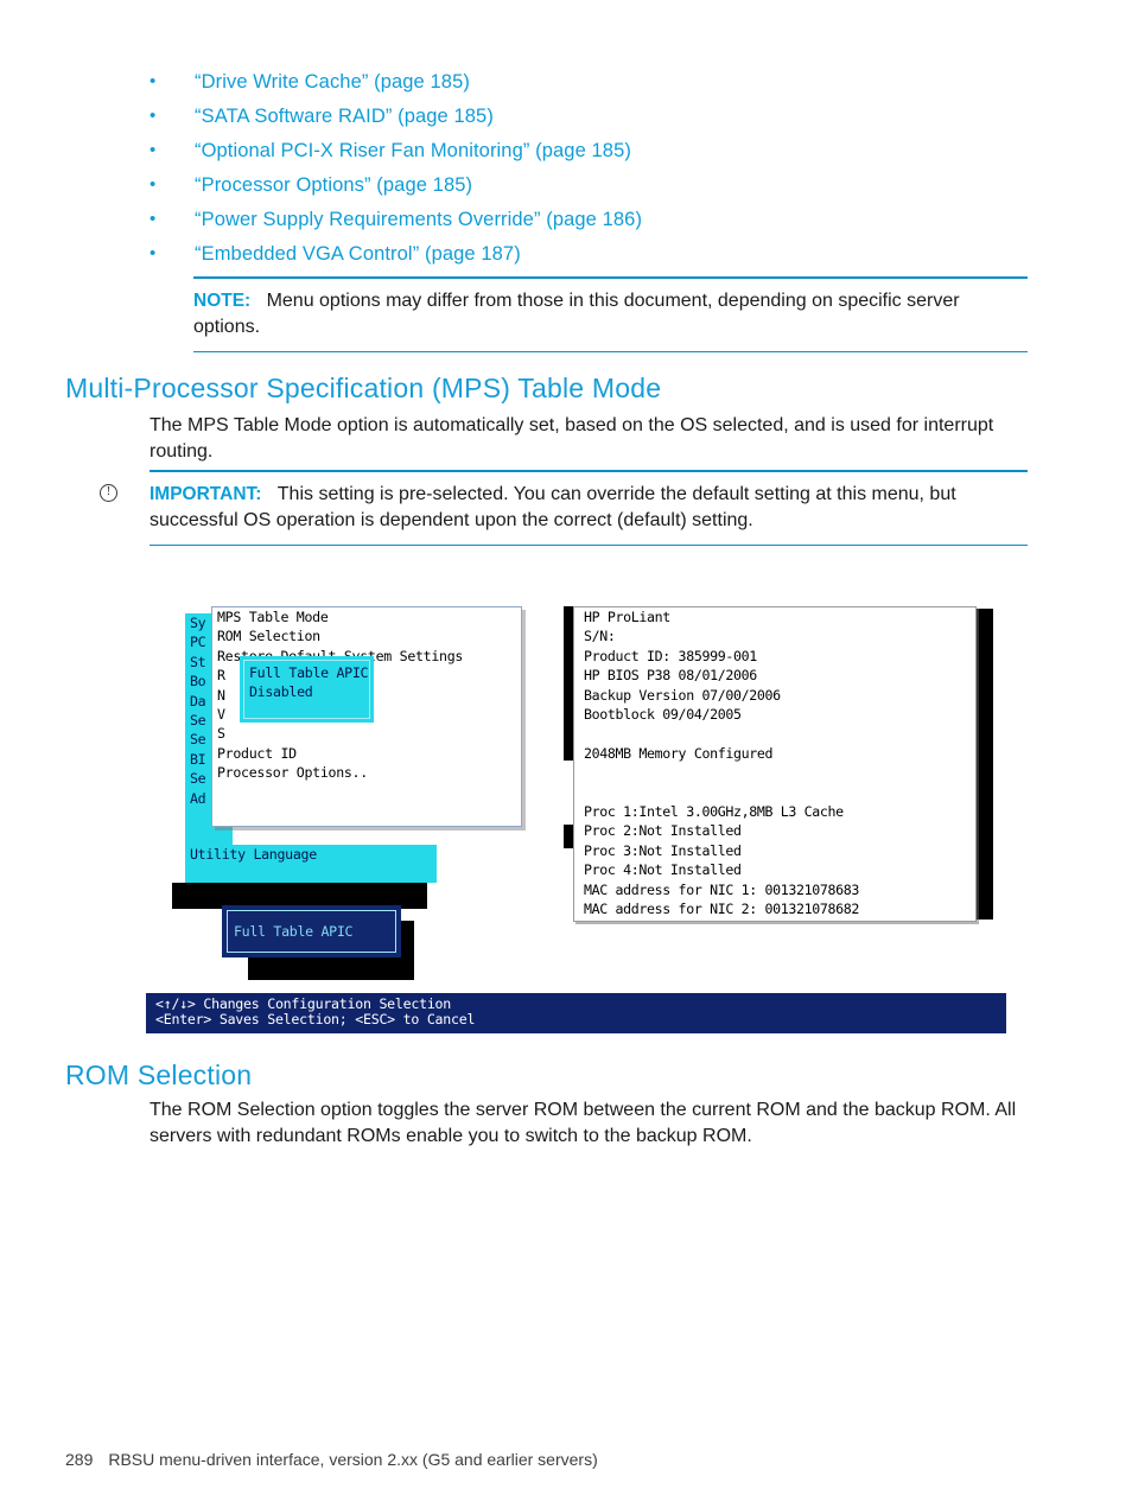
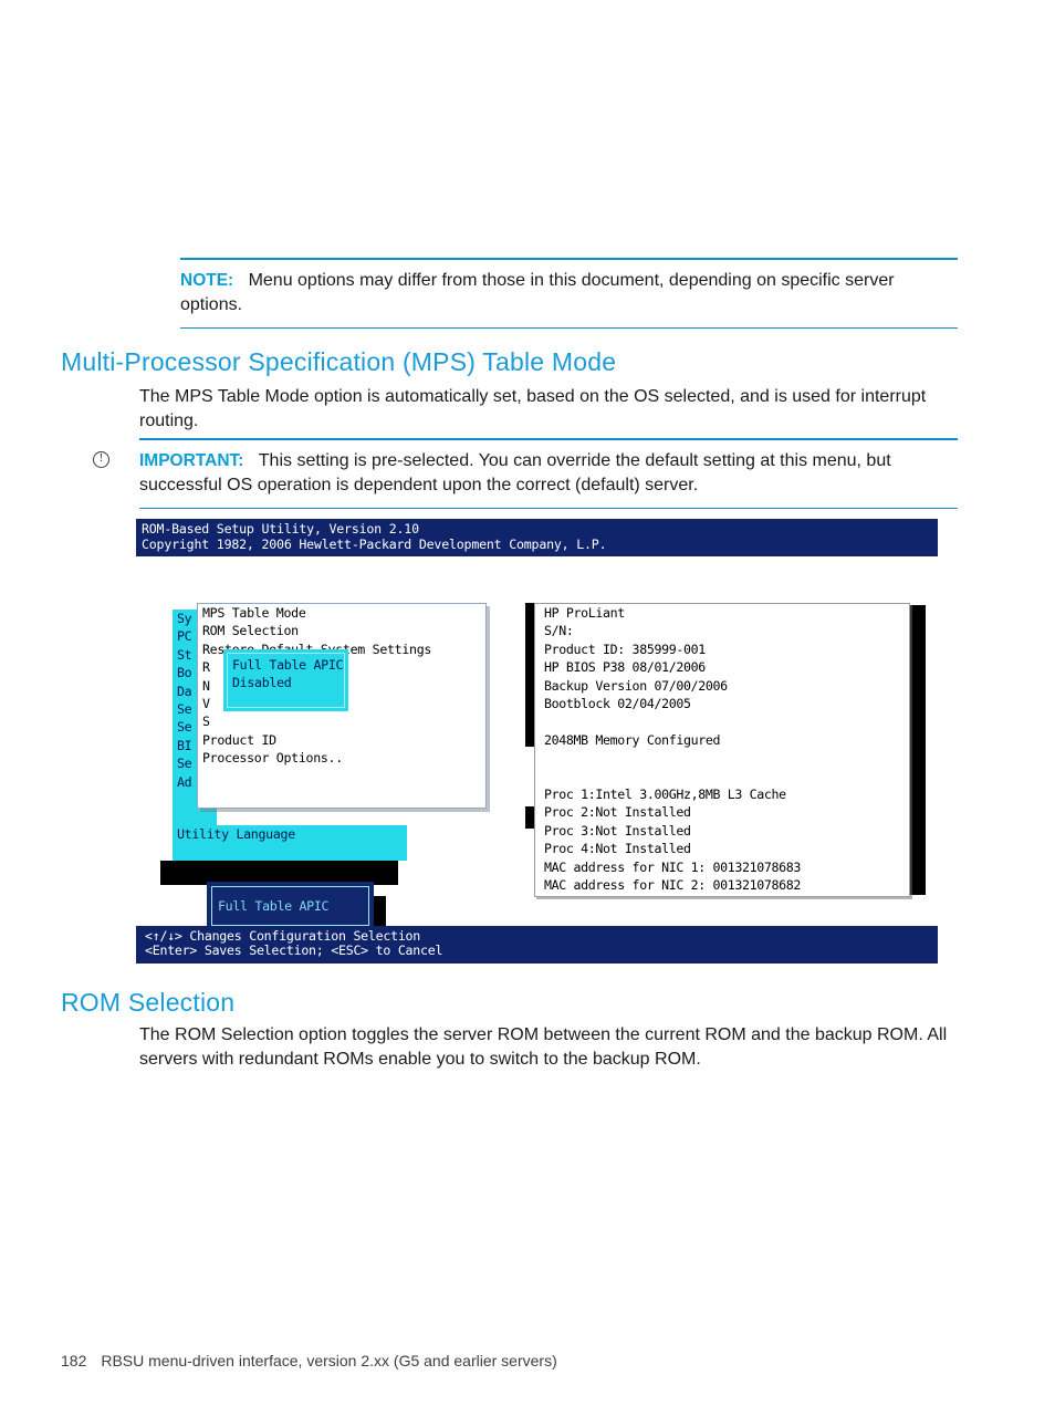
- “Drive Write Cache” (page 185)
- “SATA Software RAID” (page 185)
- “Optional PCI-X Riser Fan Monitoring” (page 185)
- “Processor Options” (page 185)
- “Power Supply Requirements Override” (page 186)
- “Embedded VGA Control” (page 187)
  NOTE: Menu options may differ from those in this document, depending on specific server options.
  Multi-Processor Specification (MPS) Table Mode
  The MPS Table Mode option is automatically set, based on the OS selected, and is used for interrupt routing.
- IMPORTANT: This setting is pre-selected. You can override the default setting at this menu, but successful OS operation is dependent upon the correct (default) setting.
+ IMPORTANT: This setting is pre-selected. You can override the default setting at this menu, but successful OS operation is dependent upon the correct (default) server.
+ ROM-Based Setup Utility, Version 2.10
+ Copyright 1982, 2006 Hewlett-Packard Development Company, L.P.
  Sy
  PC
  St
  Bo
  Da
  Se
  Se
  BI
  Se
  Ad
  Utility Language
  MPS Table Mode
  ROM Selection
  R
  N
  V
  S
  Product ID
  Processor Options..
  Full Table APIC
  Disabled
  HP ProLiant
  S/N:
  Product ID: 385999-001
  HP BIOS P38 08/01/2006
  Backup Version 07/00/2006
- Bootblock 09/04/2005
+ Bootblock 02/04/2005
  2048MB Memory Configured
  Proc 1:Intel 3.00GHz,8MB L3 Cache
  Proc 2:Not Installed
  Proc 3:Not Installed
  Proc 4:Not Installed
  MAC address for NIC 1: 001321078683
  MAC address for NIC 2: 001321078682
  Full Table APIC
  <↑/↓> Changes Configuration Selection
  <Enter> Saves Selection; <ESC> to Cancel
  ROM Selection
  The ROM Selection option toggles the server ROM between the current ROM and the backup ROM. All servers with redundant ROMs enable you to switch to the backup ROM.
- 289 RBSU menu-driven interface, version 2.xx (G5 and earlier servers)
+ 182 RBSU menu-driven interface, version 2.xx (G5 and earlier servers)
